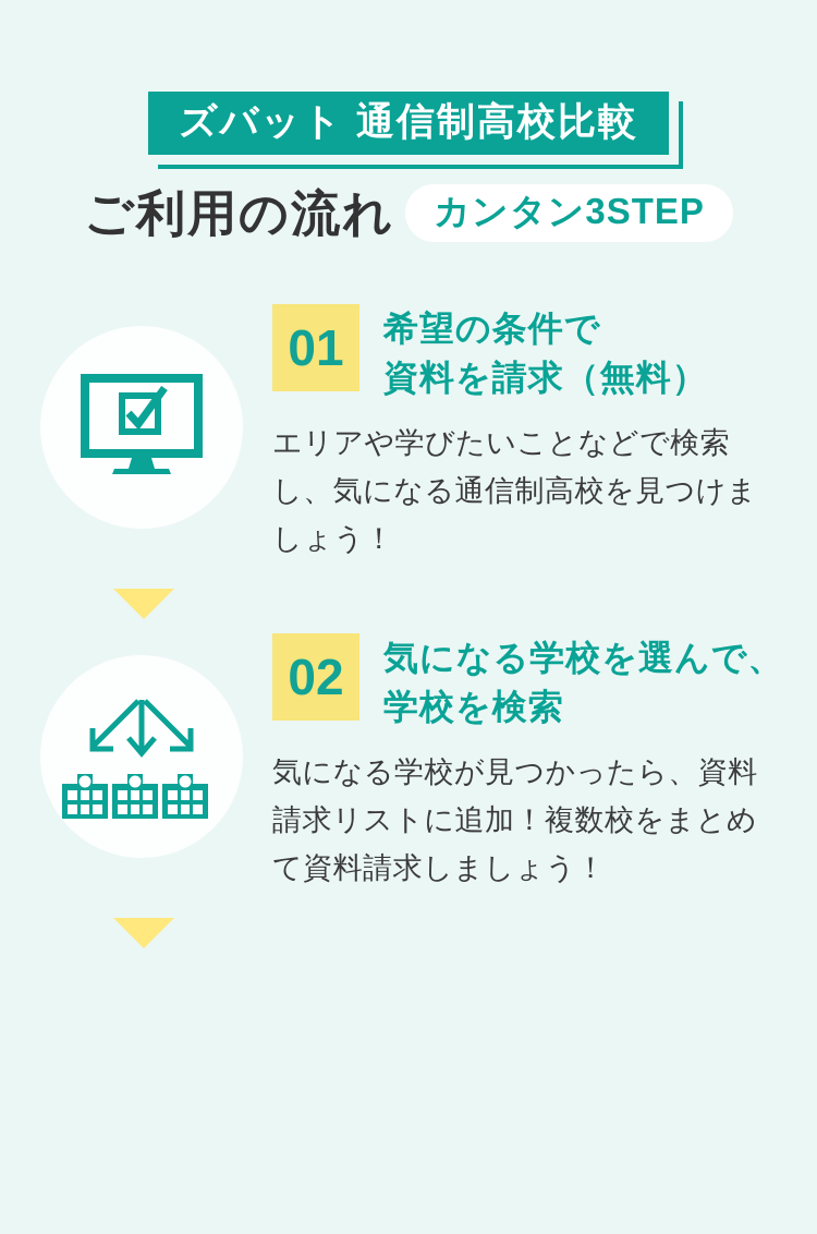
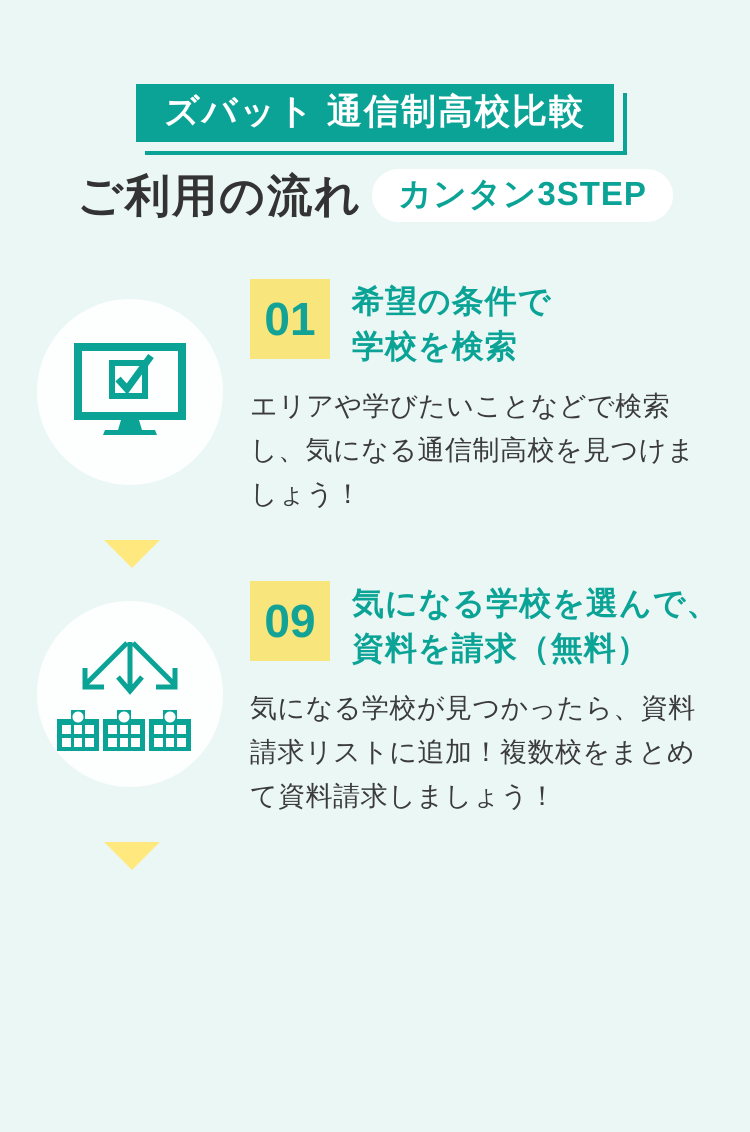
  ズバット 通信制高校比較
  ご利用の流れ
  カンタン3STEP
  01
  希望の条件で
- 資料を請求（無料）
+ 学校を検索
  エリアや学びたいことなどで検索し、気になる通信制高校を見つけましょう！
- 02
+ 09
  気になる学校を選んで、
- 学校を検索
+ 資料を請求（無料）
  気になる学校が見つかったら、資料請求リストに追加！複数校をまとめて資料請求しましょう！
